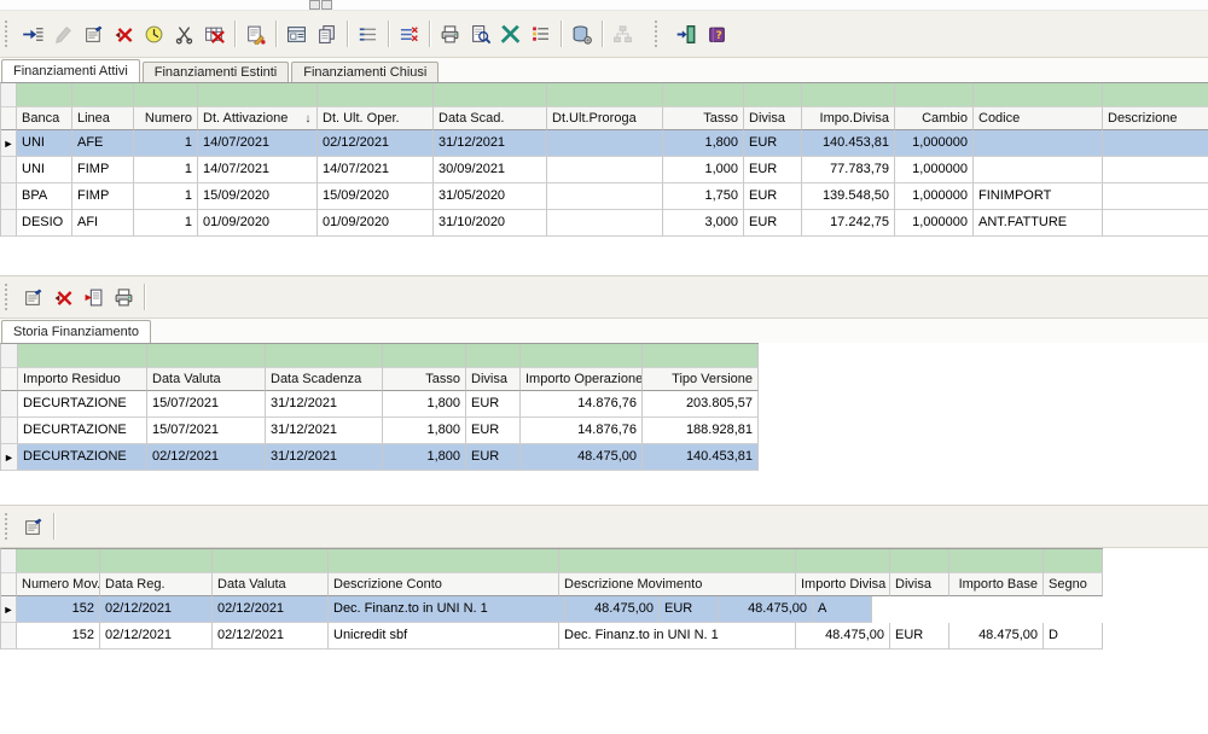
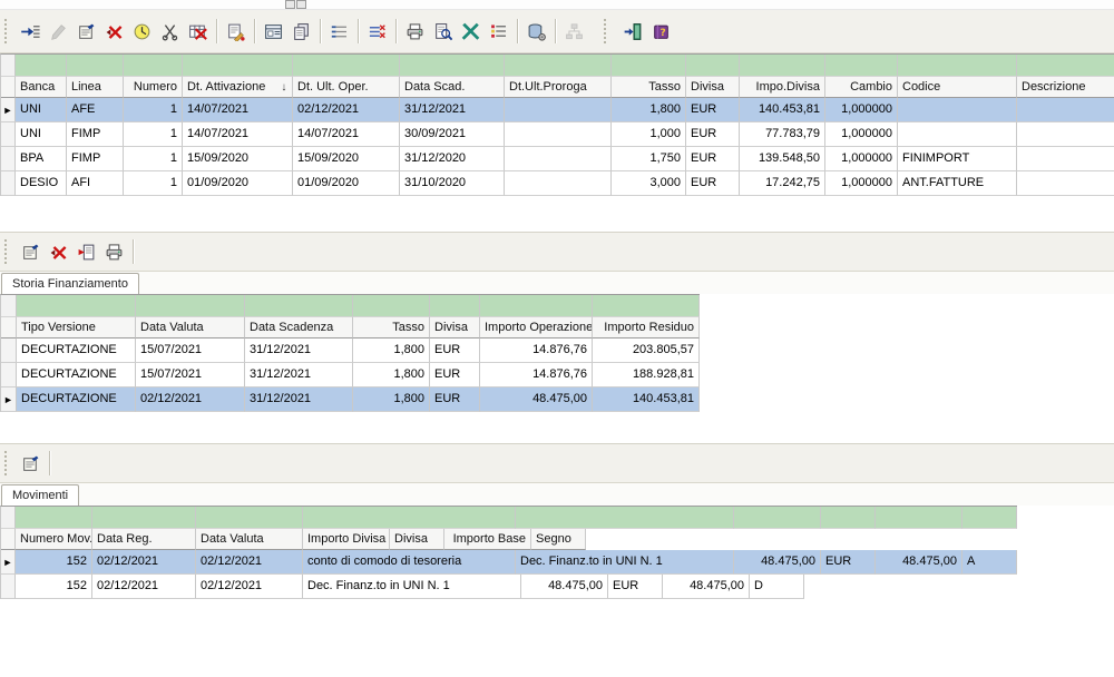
  ?
- Finanziamenti Attivi
- Finanziamenti Estinti
- Finanziamenti Chiusi
  Banca
  Linea
  Numero
  Dt. Attivazione ↓
  Dt. Ult. Oper.
  Data Scad.
  Dt.Ult.Proroga
  Tasso
  Divisa
  Impo.Divisa
  Cambio
  Codice
  Descrizione
  ►
  UNI
  AFE
  1
  14/07/2021
  02/12/2021
  31/12/2021
  1,800
  EUR
  140.453,81
  1,000000
  UNI
  FIMP
  1
  14/07/2021
  14/07/2021
  30/09/2021
  1,000
  EUR
  77.783,79
  1,000000
  BPA
  FIMP
  1
  15/09/2020
  15/09/2020
- 31/05/2020
+ 31/12/2020
  1,750
  EUR
  139.548,50
  1,000000
  FINIMPORT
  DESIO
  AFI
  1
  01/09/2020
  01/09/2020
  31/10/2020
  3,000
  EUR
  17.242,75
  1,000000
  ANT.FATTURE
  Storia Finanziamento
- Importo Residuo
+ Tipo Versione
  Data Valuta
  Data Scadenza
  Tasso
  Divisa
  Importo Operazione
- Tipo Versione
+ Importo Residuo
  DECURTAZIONE
  15/07/2021
  31/12/2021
  1,800
  EUR
  14.876,76
  203.805,57
  DECURTAZIONE
  15/07/2021
  31/12/2021
  1,800
  EUR
  14.876,76
  188.928,81
  ►
  DECURTAZIONE
  02/12/2021
  31/12/2021
  1,800
  EUR
  48.475,00
  140.453,81
+ Movimenti
  Numero Mov.
  Data Reg.
  Data Valuta
- Descrizione Conto
- Descrizione Movimento
  Importo Divisa
  Divisa
  Importo Base
  Segno
  ►
  152
  02/12/2021
  02/12/2021
+ conto di comodo di tesoreria
  Dec. Finanz.to in UNI N. 1
  48.475,00
  EUR
  48.475,00
  A
  152
  02/12/2021
  02/12/2021
- Unicredit sbf
  Dec. Finanz.to in UNI N. 1
  48.475,00
  EUR
  48.475,00
  D
